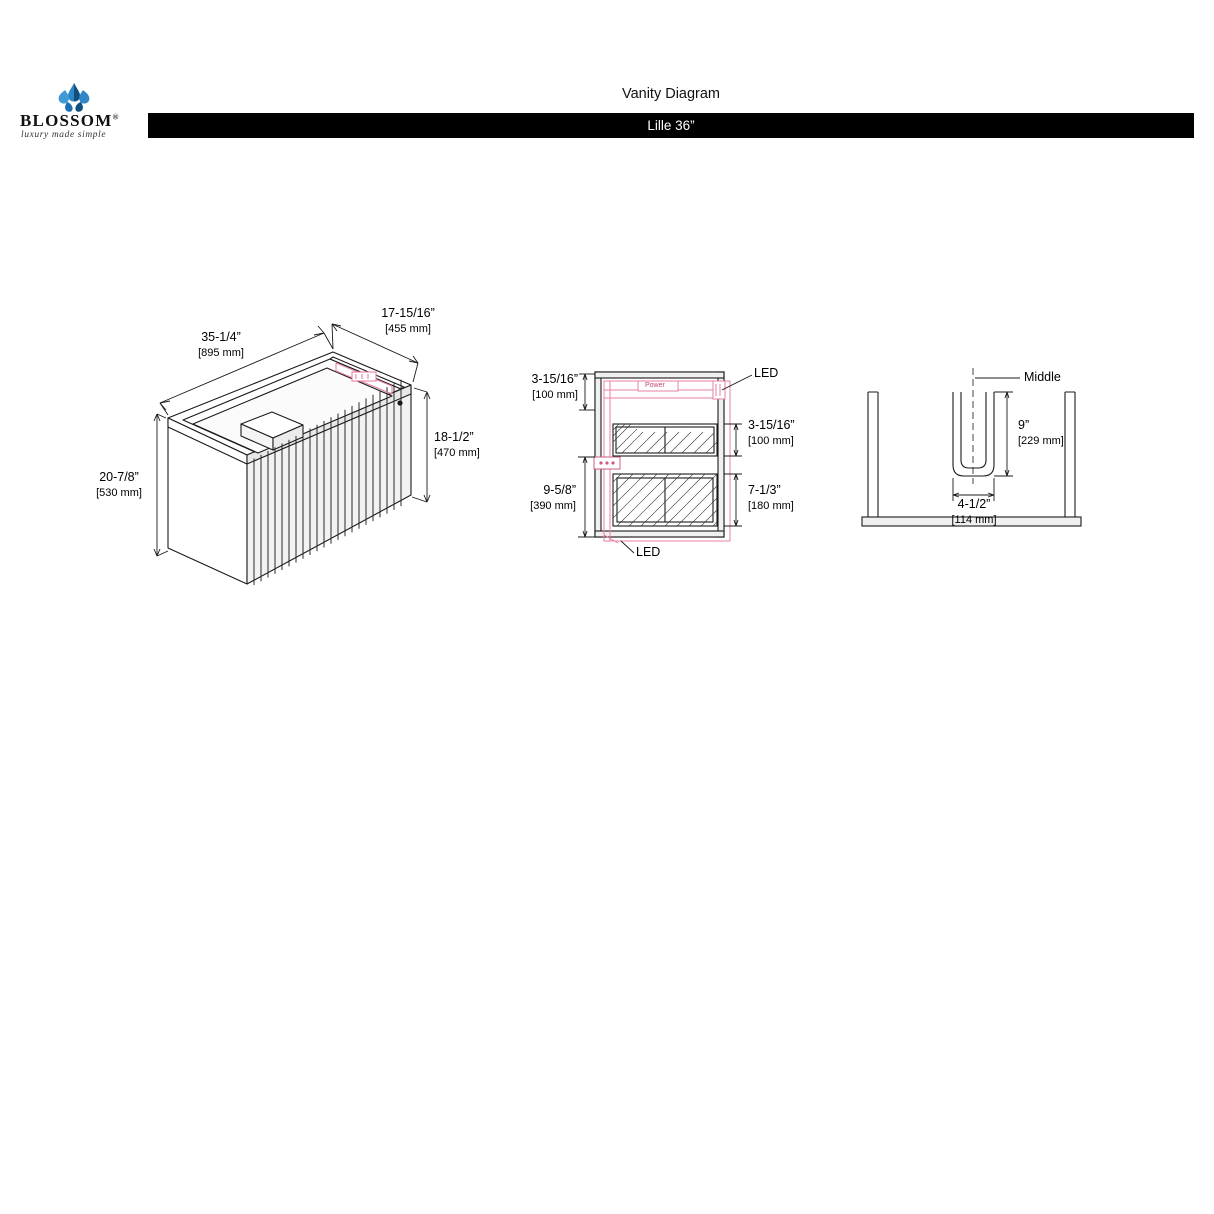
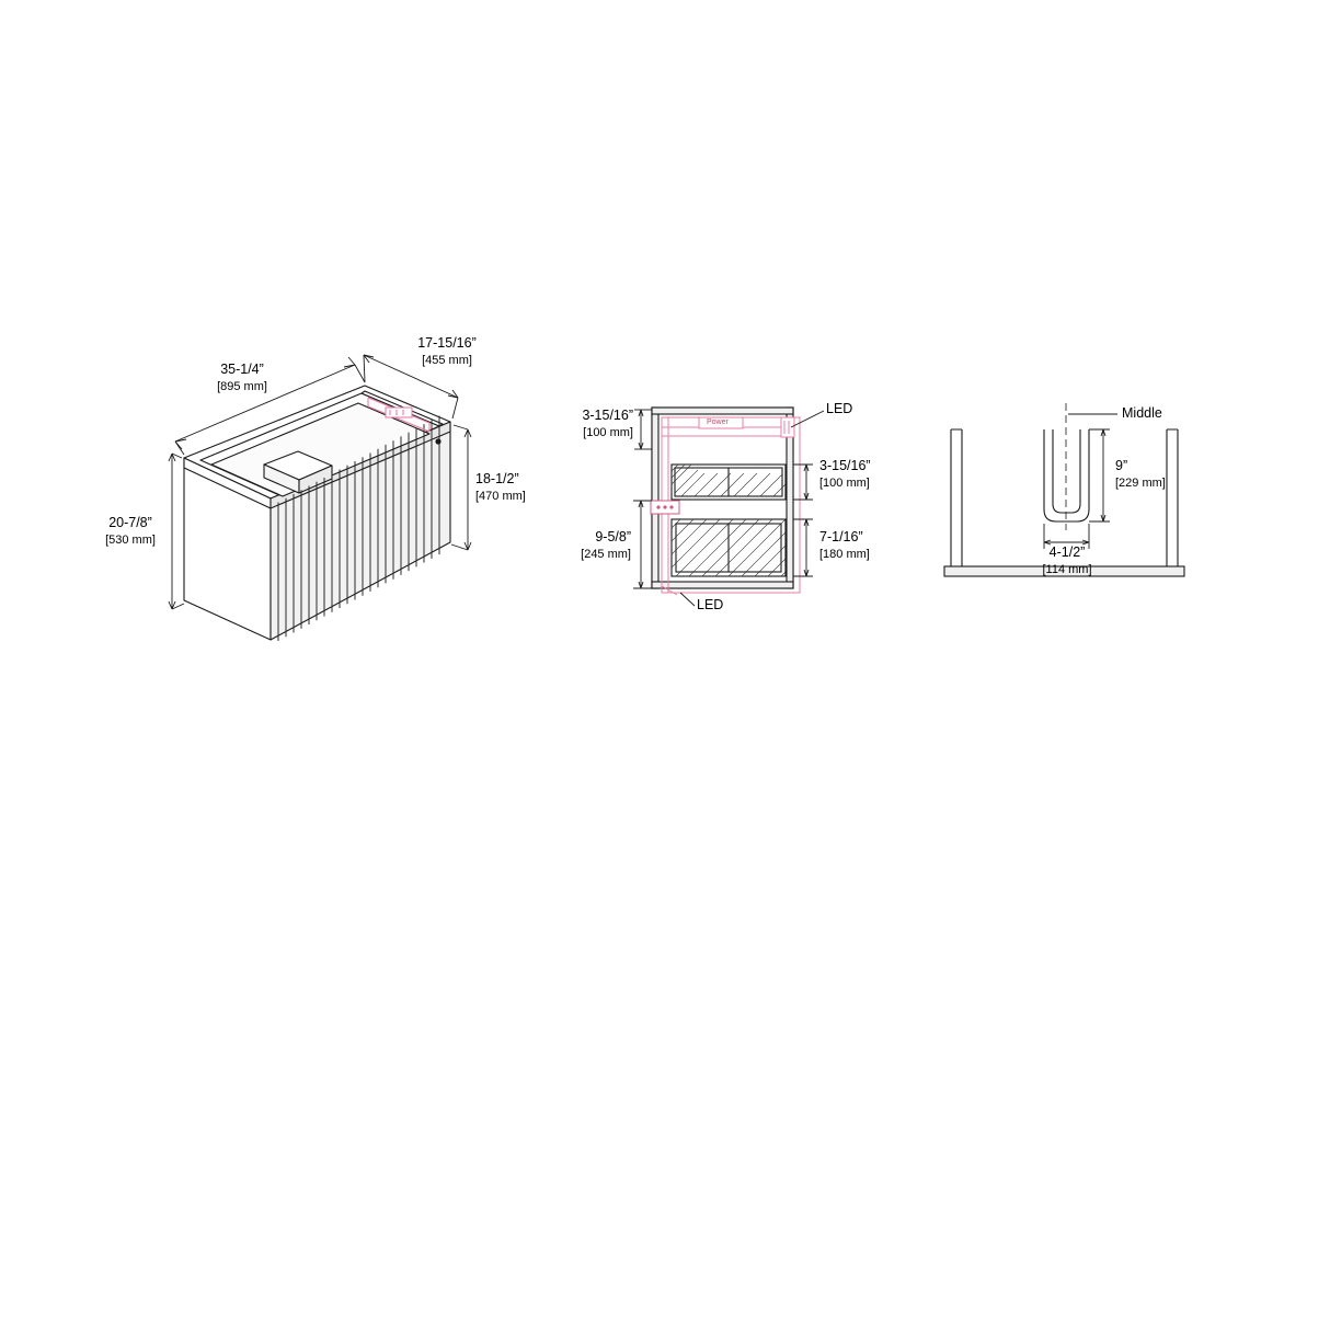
- BLOSSOM®
- luxury made simple
- Vanity Diagram
- Lille 36”
  35-1/4”
  [895 mm]
  17-15/16”
  [455 mm]
  20-7/8”
  [530 mm]
  18-1/2”
  [470 mm]
  3-15/16”
  [100 mm]
  3-15/16”
  [100 mm]
  9-5/8”
- [390 mm]
+ [245 mm]
- 7-1/3”
+ 7-1/16”
  [180 mm]
  LED
  LED
  Middle
  9”
  [229 mm]
  4-1/2”
  [114 mm]
